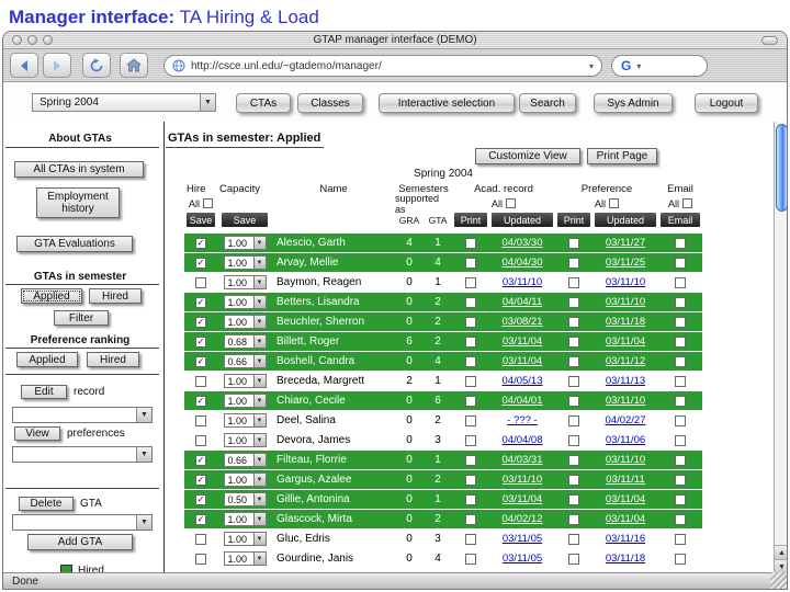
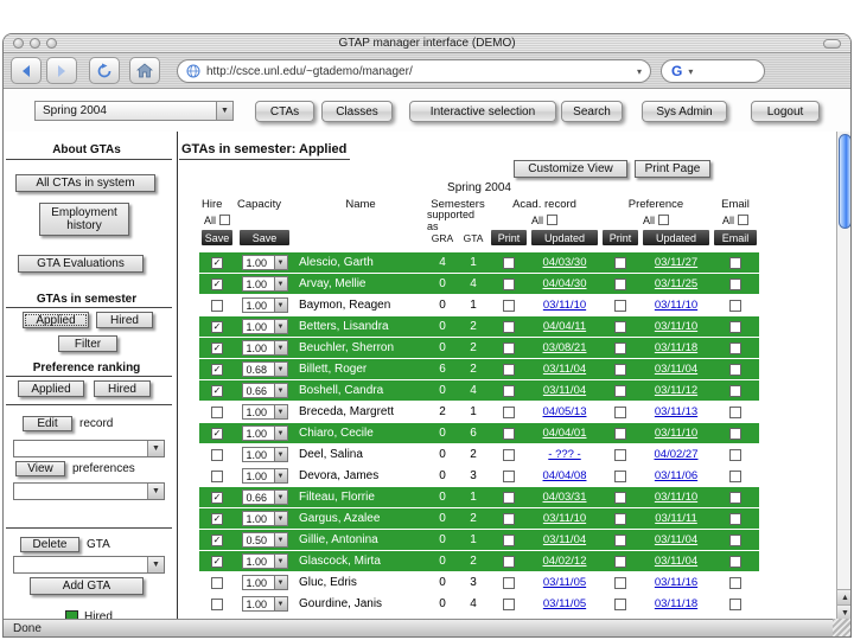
- Manager interface: TA Hiring & Load
  GTAP manager interface (DEMO)
  http://csce.unl.edu/~gtademo/manager/
  ▾
  G
  ▾
  Spring 2004
  CTAs
  Classes
  Interactive selection
  Search
  Sys Admin
  Logout
  About GTAs
  All CTAs in system
  Employment history
  GTA Evaluations
  GTAs in semester
  Applied
  Hired
  Filter
  Preference ranking
  Applied
  Hired
  Edit
  record
  View
  preferences
  Delete
  GTA
  Add GTA
  Hired
  GTAs in semester: Applied
  Customize View
  Print Page
  Spring 2004
  Hire
  Capacity
  Name
  Semesters
  Acad. record
  Preference
  Email
  All
  supported as
  All
  All
  All
  Save
  Save
  GRA
  GTA
  Print
  Updated
  Print
  Updated
  Email
  ✓
  1.00
  Alescio, Garth
  4
  1
  04/03/30
  03/11/27
  ✓
  1.00
  Arvay, Mellie
  0
  4
  04/04/30
  03/11/25
  1.00
  Baymon, Reagen
  0
  1
  03/11/10
  03/11/10
  ✓
  1.00
  Betters, Lisandra
  0
  2
  04/04/11
  03/11/10
  ✓
  1.00
  Beuchler, Sherron
  0
  2
  03/08/21
  03/11/18
  ✓
  0.68
  Billett, Roger
  6
  2
  03/11/04
  03/11/04
  ✓
  0.66
  Boshell, Candra
  0
  4
  03/11/04
  03/11/12
  1.00
  Breceda, Margrett
  2
  1
  04/05/13
  03/11/13
  ✓
  1.00
  Chiaro, Cecile
  0
  6
  04/04/01
  03/11/10
  1.00
  Deel, Salina
  0
  2
  - ??? -
  04/02/27
  1.00
  Devora, James
  0
  3
  04/04/08
  03/11/06
  ✓
  0.66
  Filteau, Florrie
  0
  1
  04/03/31
  03/11/10
  ✓
  1.00
  Gargus, Azalee
  0
  2
  03/11/10
  03/11/11
  ✓
  0.50
  Gillie, Antonina
  0
  1
  03/11/04
  03/11/04
  ✓
  1.00
  Glascock, Mirta
  0
  2
  04/02/12
  03/11/04
  1.00
  Gluc, Edris
  0
  3
  03/11/05
  03/11/16
  1.00
  Gourdine, Janis
  0
  4
  03/11/05
  03/11/18
  Done
